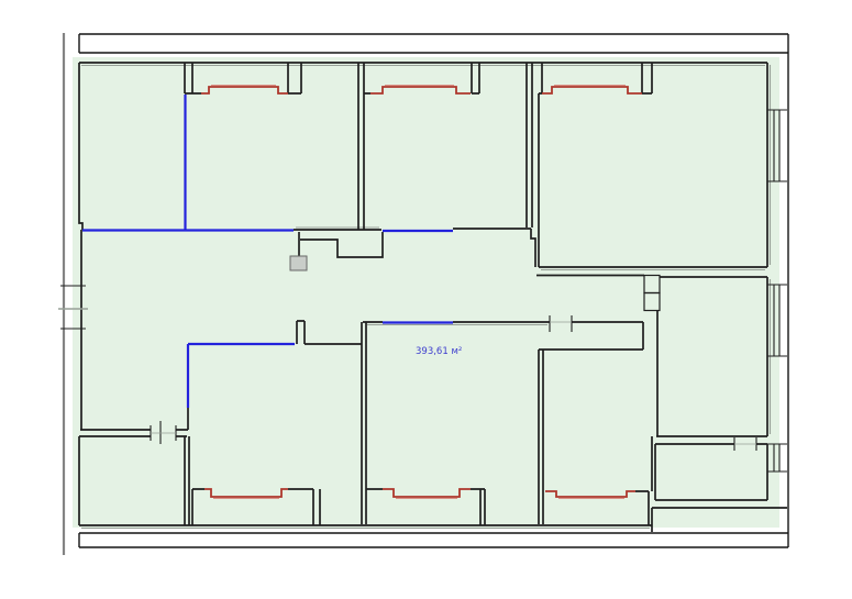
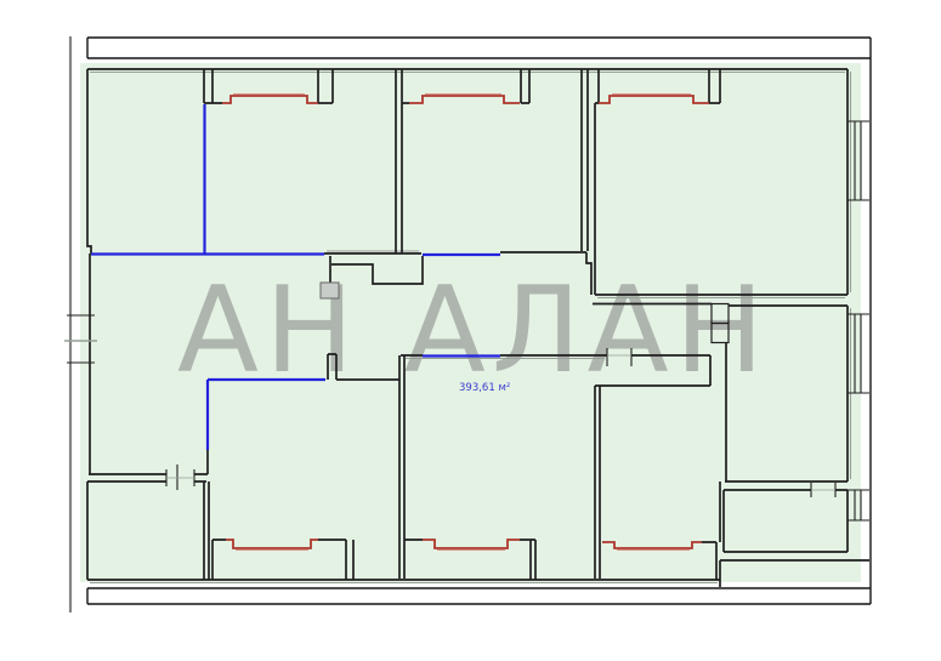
+ АН АЛАН
  393,61 м²
